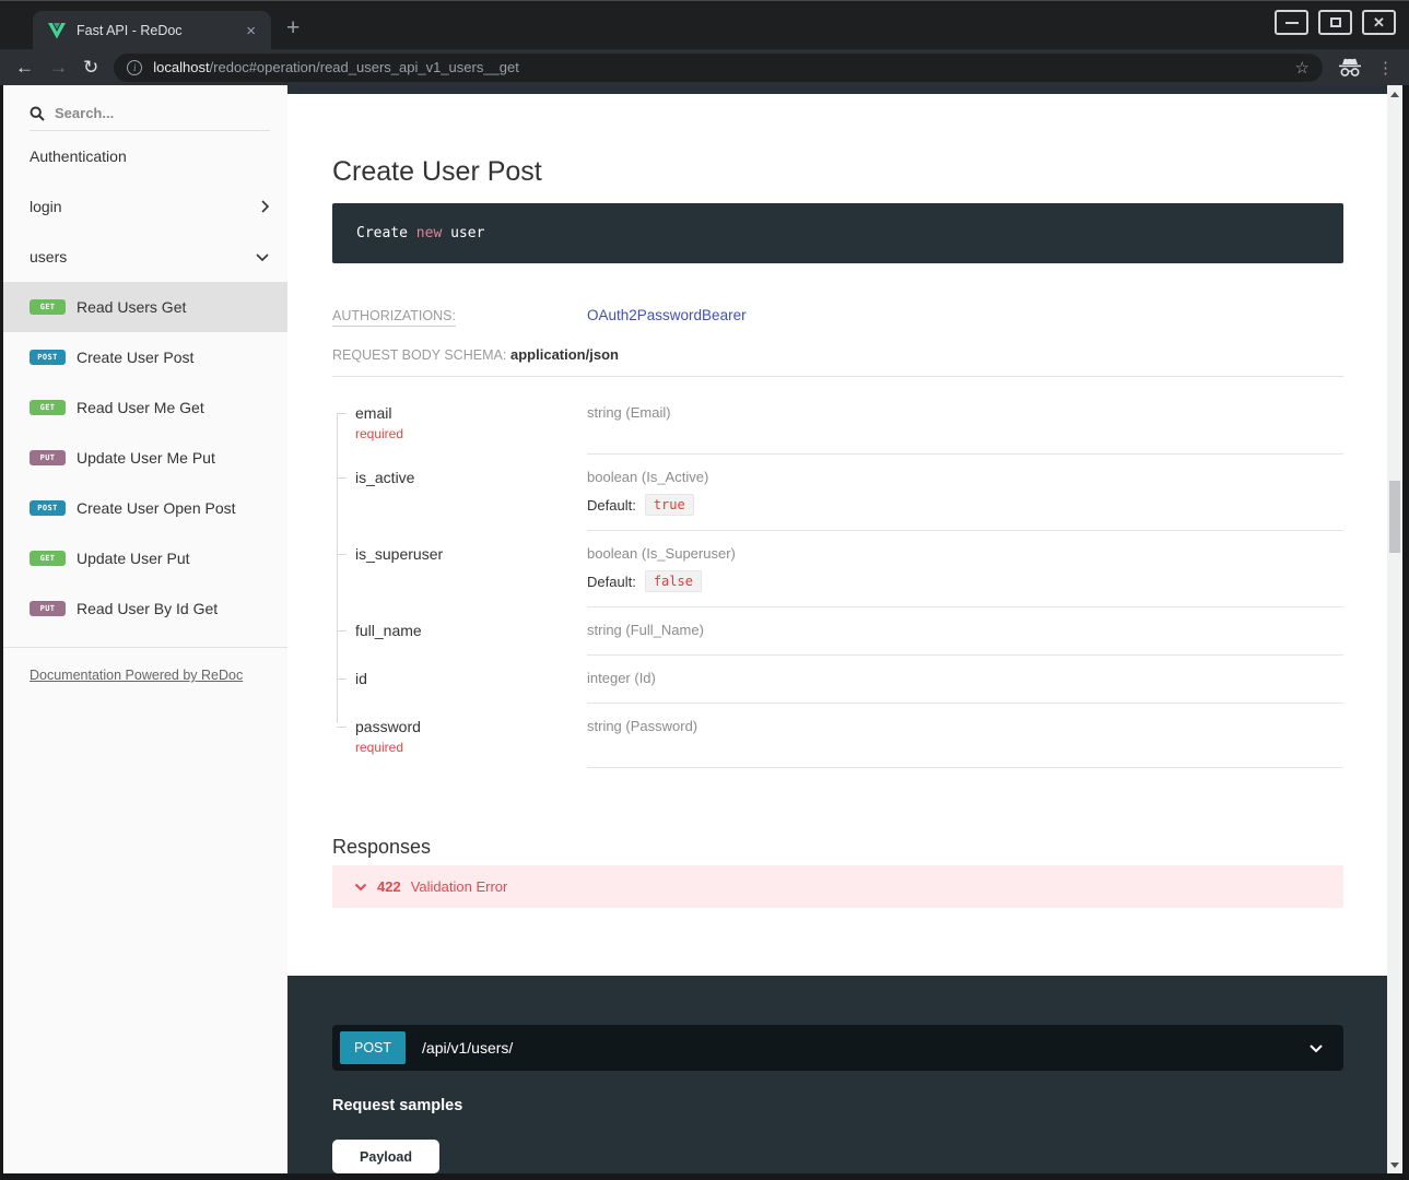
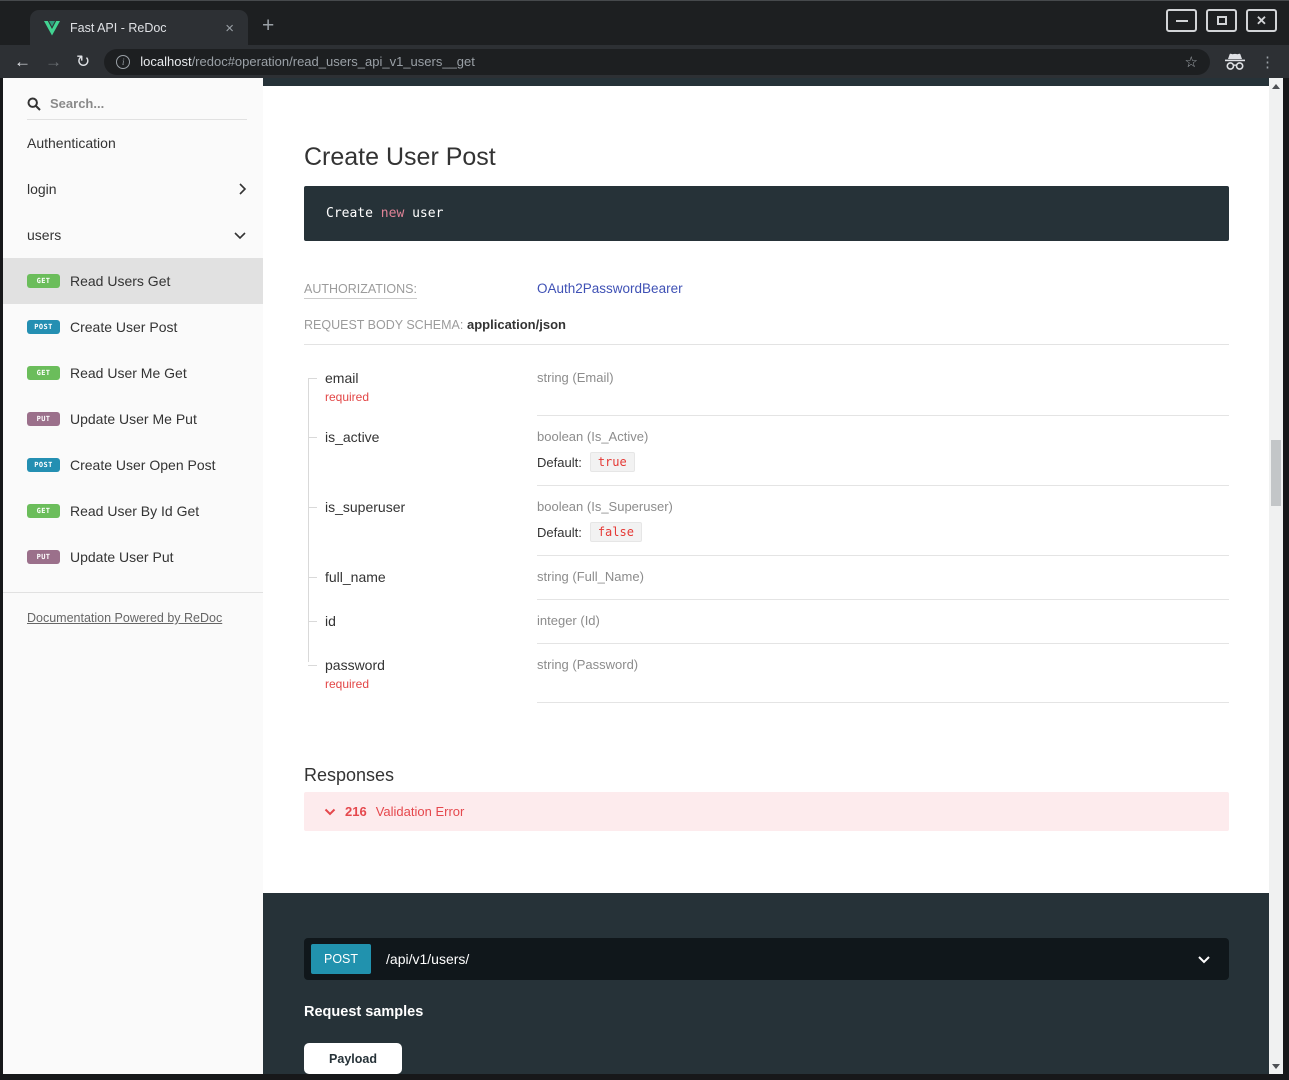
  Fast API - ReDoc
  ×
  +
  ✕
  ←
  →
  ↻
  i
  localhost/redoc#operation/read_users_api_v1_users__get
  ☆
  ⋮
  Search...
  Authentication
  login
  users
  GET
  Read Users Get
  POST
  Create User Post
  GET
  Read User Me Get
  PUT
  Update User Me Put
  POST
  Create User Open Post
  GET
- Update User Put
+ Read User By Id Get
  PUT
- Read User By Id Get
+ Update User Put
  Documentation Powered by ReDoc
  Create User Post
  Create new user
  AUTHORIZATIONS:
  OAuth2PasswordBearer
  REQUEST BODY SCHEMA:
  application/json
  email
  required
  string (Email)
  is_active
  boolean (Is_Active)
  Default:
  true
  is_superuser
  boolean (Is_Superuser)
  Default:
  false
  full_name
  string (Full_Name)
  id
  integer (Id)
  password
  required
  string (Password)
  Responses
- 422
+ 216
  Validation Error
  POST
  /api/v1/users/
  Request samples
  Payload
